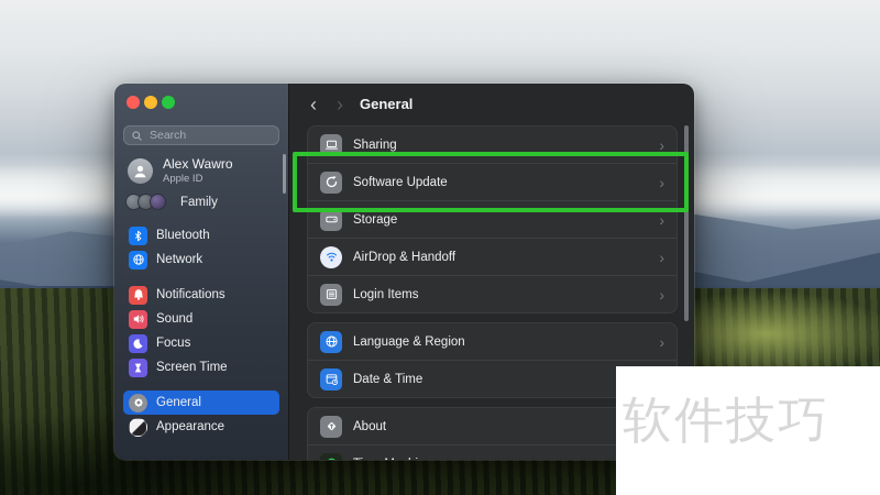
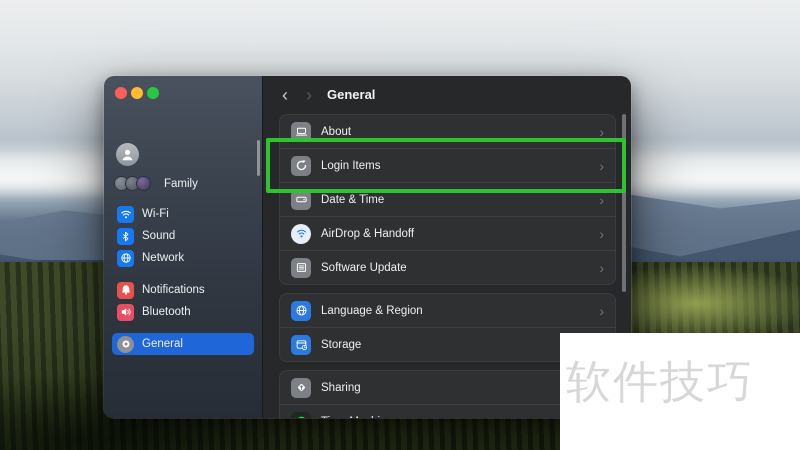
- Search
- Alex Wawro
- Apple ID
  Family
+ Wi-Fi
- Bluetooth
+ Sound
  Network
  Notifications
- Sound
+ Bluetooth
- Focus
- Screen Time
  General
- Appearance
  ‹
  ›
  General
- Sharing
+ About
  ›
- Software Update
+ Login Items
  ›
- Storage
+ Date & Time
  ›
  AirDrop & Handoff
  ›
- Login Items
+ Software Update
  ›
  Language & Region
  ›
- Date & Time
+ Storage
- About
+ Sharing
  软件技巧
